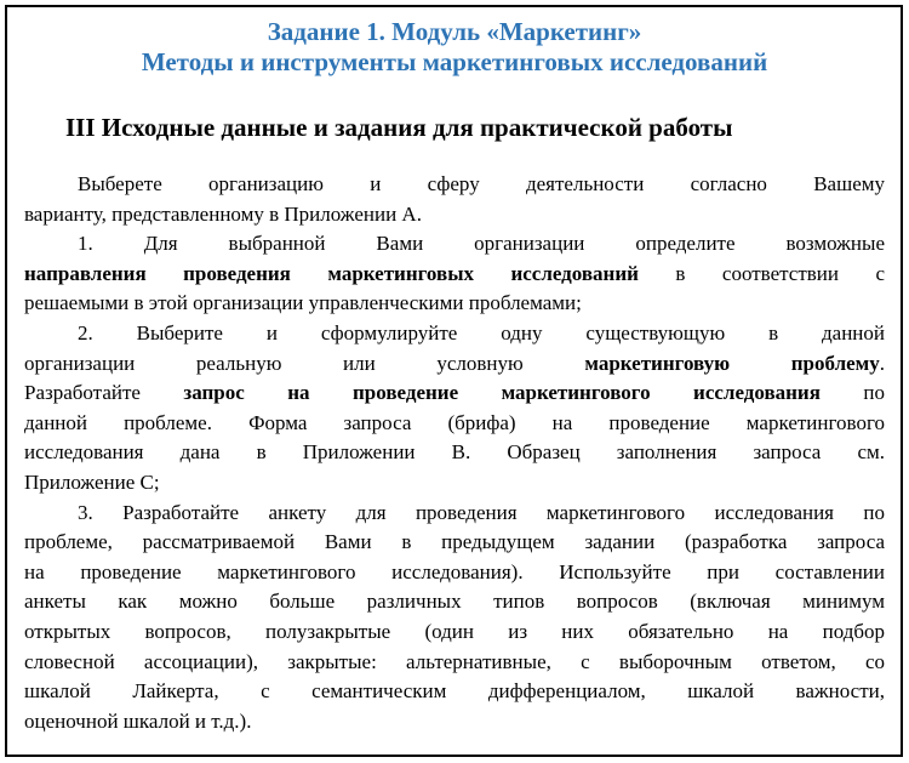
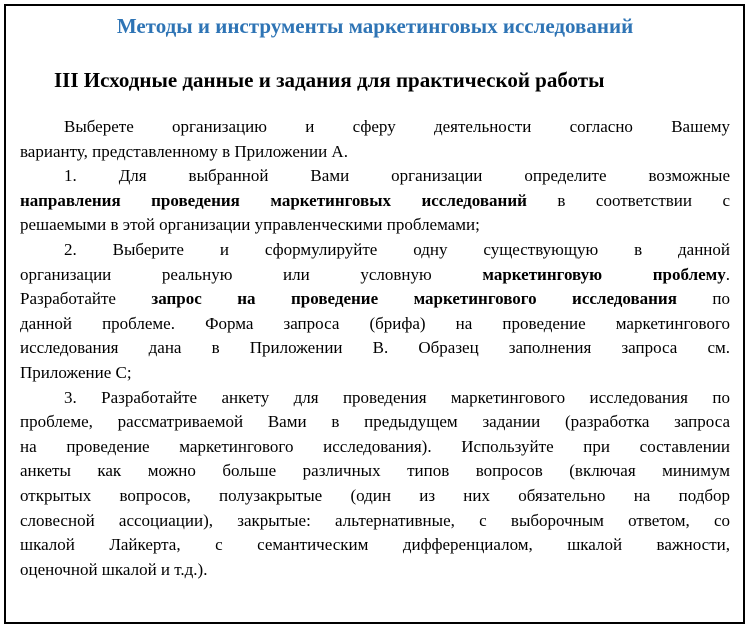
- Задание 1. Модуль «Маркетинг»
  Методы и инструменты маркетинговых исследований
  III Исходные данные и задания для практической работы
  Выберете организацию и сферу деятельности согласно Вашему
  варианту, представленному в Приложении А.
  1. Для выбранной Вами организации определите возможные
  направления проведения маркетинговых исследований в соответствии с
  решаемыми в этой организации управленческими проблемами;
  2. Выберите и сформулируйте одну существующую в данной
  организации реальную или условную маркетинговую проблему.
  Разработайте запрос на проведение маркетингового исследования по
  данной проблеме. Форма запроса (брифа) на проведение маркетингового
  исследования дана в Приложении В. Образец заполнения запроса см.
  Приложение С;
  3. Разработайте анкету для проведения маркетингового исследования по
  проблеме, рассматриваемой Вами в предыдущем задании (разработка запроса
  на проведение маркетингового исследования). Используйте при составлении
  анкеты как можно больше различных типов вопросов (включая минимум
  открытых вопросов, полузакрытые (один из них обязательно на подбор
  словесной ассоциации), закрытые: альтернативные, с выборочным ответом, со
  шкалой Лайкерта, с семантическим дифференциалом, шкалой важности,
  оценочной шкалой и т.д.).
